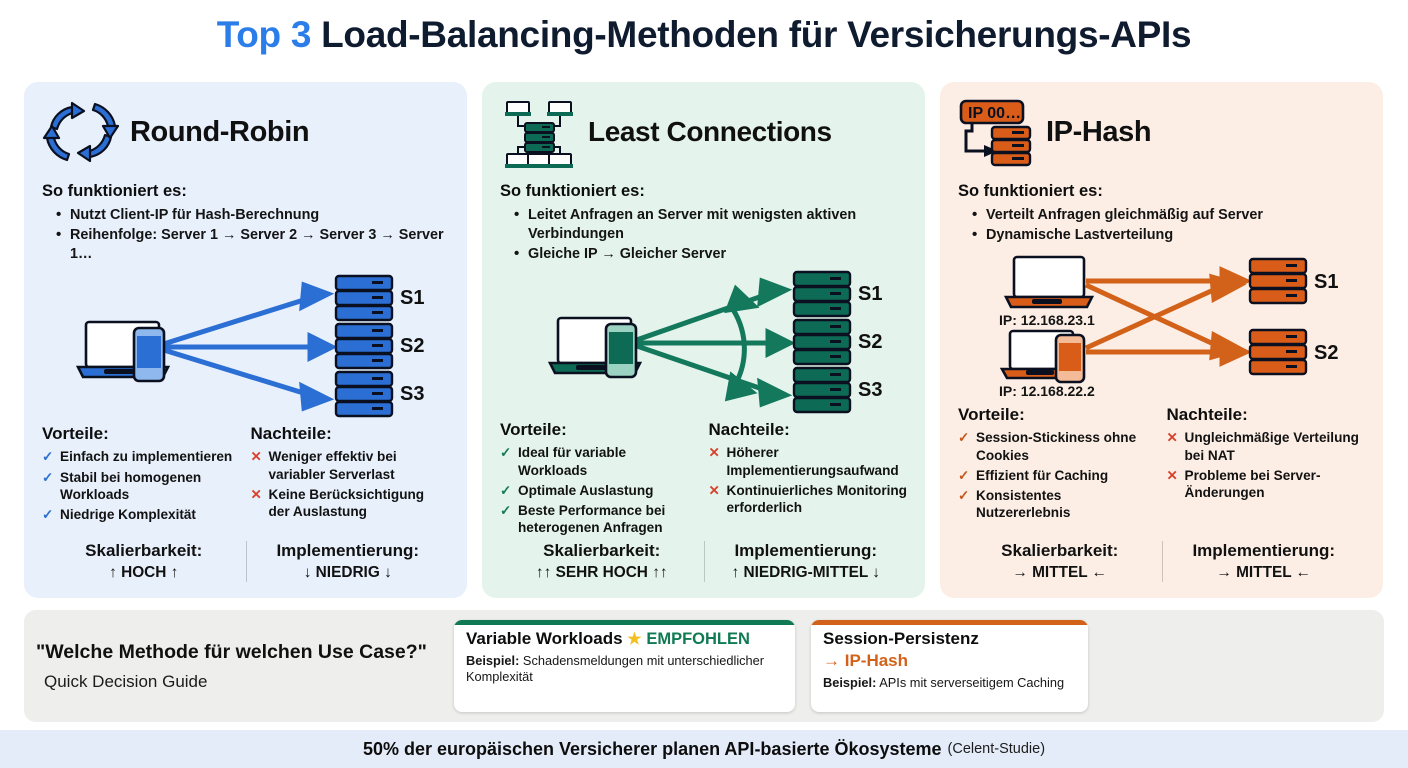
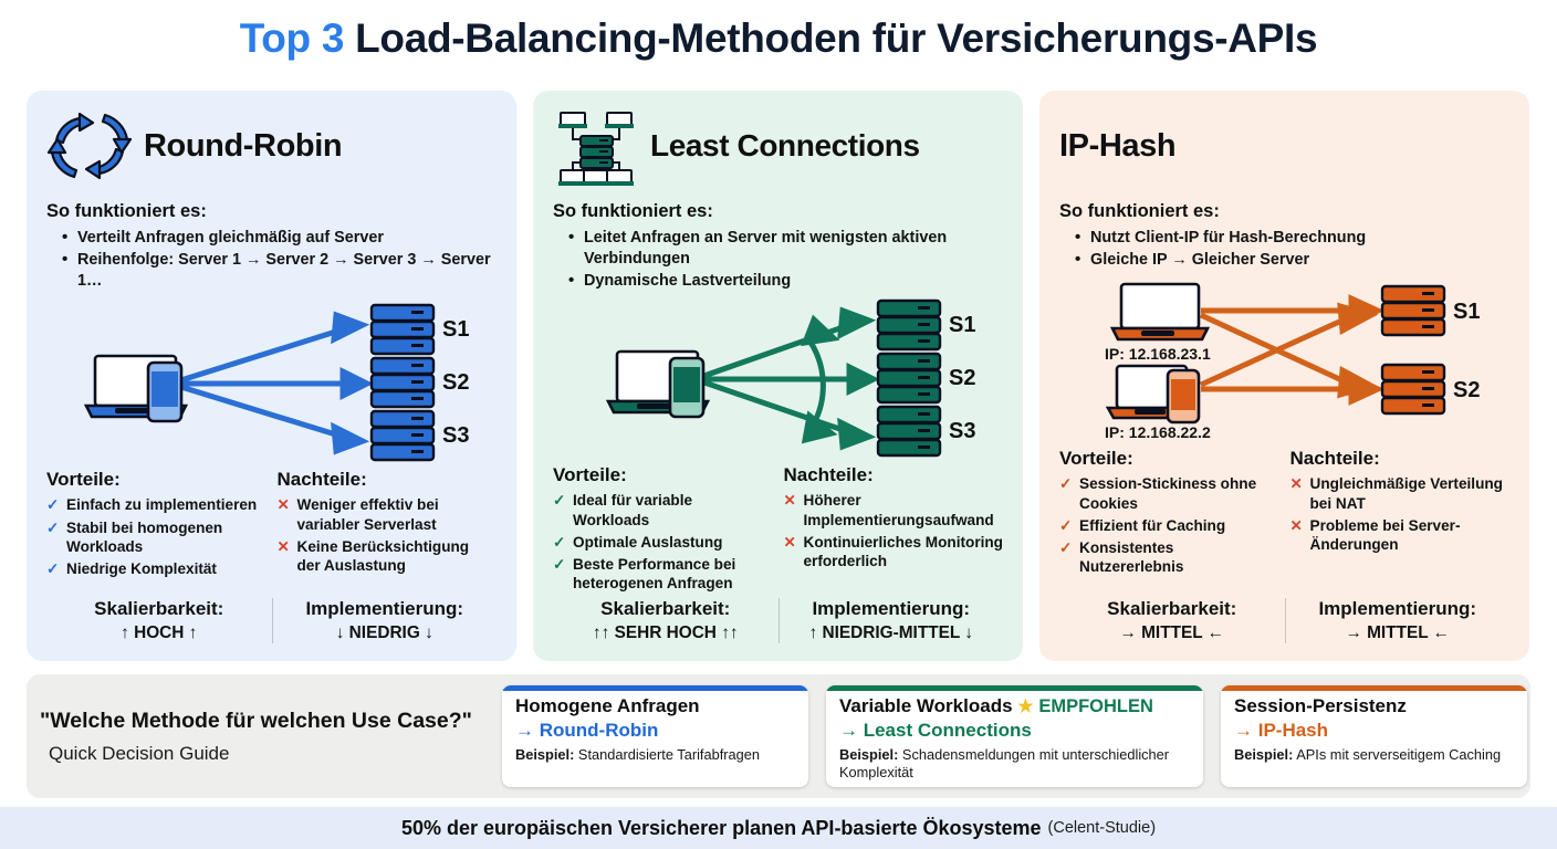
  Top 3 Load-Balancing-Methoden für Versicherungs-APIs
  Round-Robin
  So funktioniert es:
- Nutzt Client-IP für Hash-Berechnung
+ Verteilt Anfragen gleichmäßig auf Server
  Reihenfolge: Server 1 → Server 2 → Server 3 → Server 1…
  S1
  S2
  S3
  Vorteile:
  ✓
  Einfach zu implementieren
  ✓
  Stabil bei homogenen Workloads
  ✓
  Niedrige Komplexität
  Nachteile:
  ✕
  Weniger effektiv bei variabler Serverlast
  ✕
  Keine Berücksichtigung der Auslastung
  Skalierbarkeit:
  ↑ HOCH ↑
  Implementierung:
  ↓ NIEDRIG ↓
  Least Connections
  So funktioniert es:
  Leitet Anfragen an Server mit wenigsten aktiven Verbindungen
- Gleiche IP → Gleicher Server
+ Dynamische Lastverteilung
  S1
  S2
  S3
  Vorteile:
  ✓
  Ideal für variable Workloads
  ✓
  Optimale Auslastung
  ✓
  Beste Performance bei heterogenen Anfragen
  Nachteile:
  ✕
  Höherer Implementierungsaufwand
  ✕
  Kontinuierliches Monitoring erforderlich
  Skalierbarkeit:
  ↑↑ SEHR HOCH ↑↑
  Implementierung:
  ↑ NIEDRIG-MITTEL ↓
- IP 00…
  IP-Hash
  So funktioniert es:
- Verteilt Anfragen gleichmäßig auf Server
+ Nutzt Client-IP für Hash-Berechnung
- Dynamische Lastverteilung
+ Gleiche IP → Gleicher Server
  IP: 12.168.23.1
  IP: 12.168.22.2
  S1
  S2
  Vorteile:
  ✓
  Session-Stickiness ohne Cookies
  ✓
  Effizient für Caching
  ✓
  Konsistentes Nutzererlebnis
  Nachteile:
  ✕
  Ungleichmäßige Verteilung bei NAT
  ✕
  Probleme bei Server-Änderungen
  Skalierbarkeit:
  → MITTEL ←
  Implementierung:
  → MITTEL ←
  "Welche Methode für welchen Use Case?"
  Quick Decision Guide
+ Homogene Anfragen
+ → Round-Robin
+ Beispiel: Standardisierte Tarifabfragen
  Variable Workloads ★ EMPFOHLEN
+ → Least Connections
  Beispiel: Schadensmeldungen mit unterschiedlicher Komplexität
  Session-Persistenz
  → IP-Hash
  Beispiel: APIs mit serverseitigem Caching
  50% der europäischen Versicherer planen API-basierte Ökosysteme
  (Celent-Studie)
